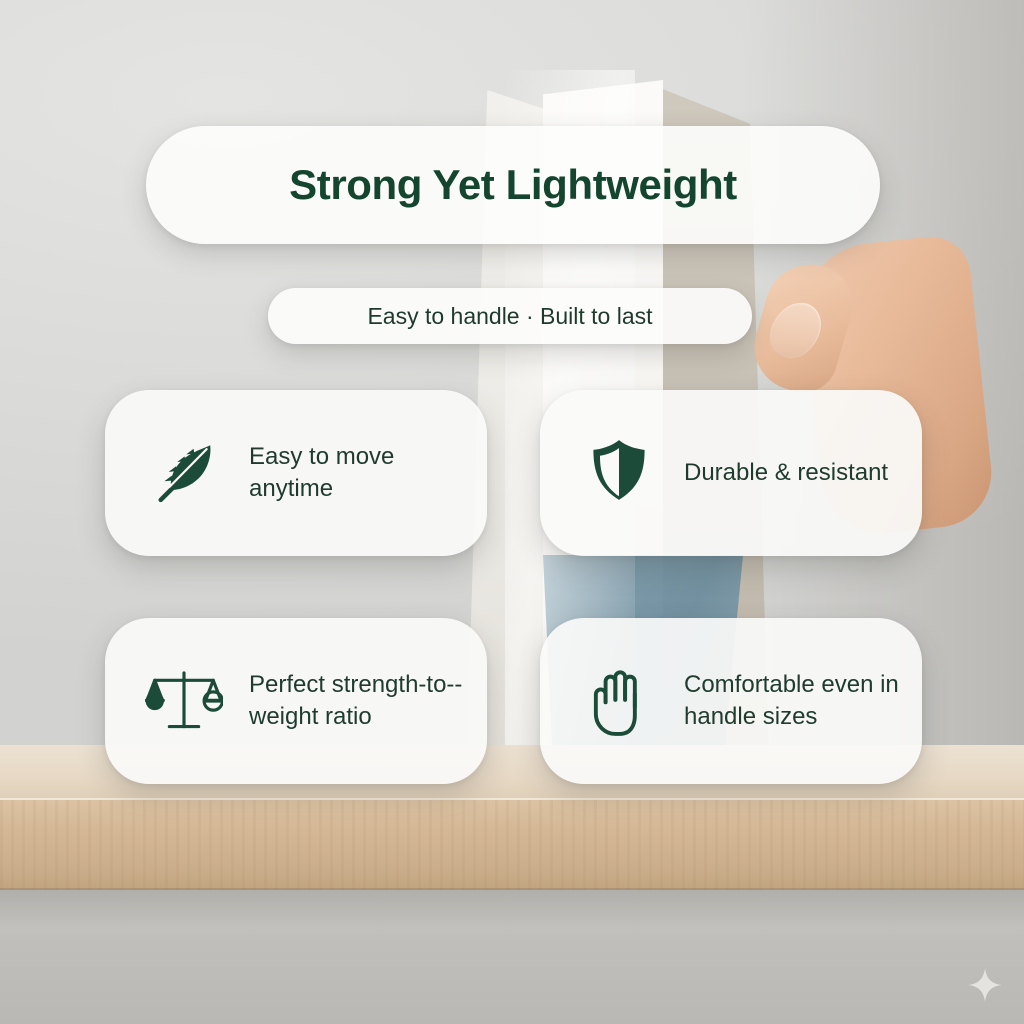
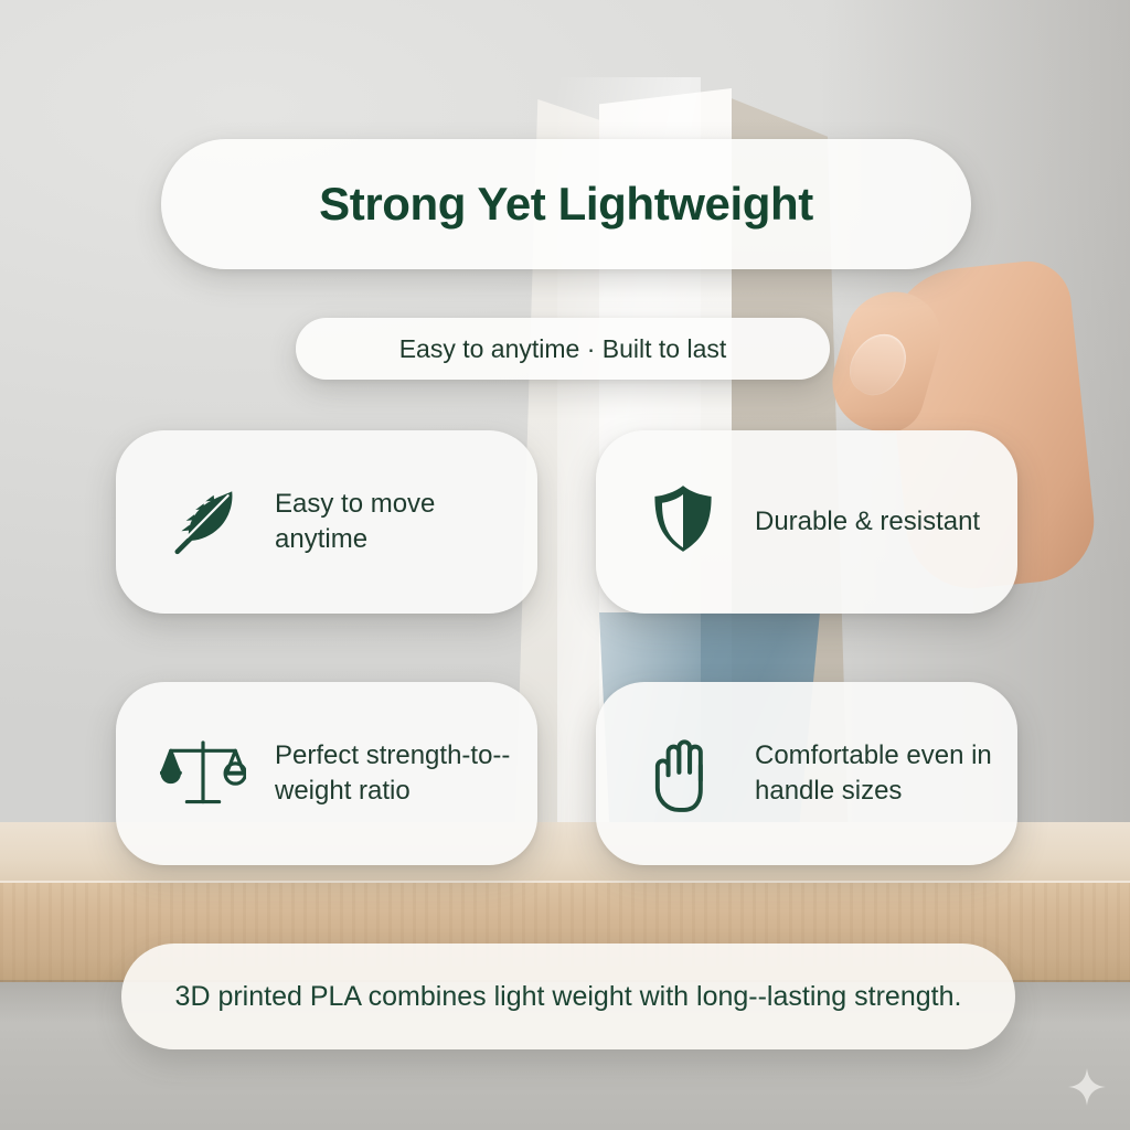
  Strong Yet Lightweight
- Easy to handle · Built to last
+ Easy to anytime · Built to last
  Easy to move anytime
  Durable & resistant
  Perfect strength-to--weight ratio
  Comfortable even in handle sizes
+ 3D printed PLA combines light weight with long--lasting strength.
